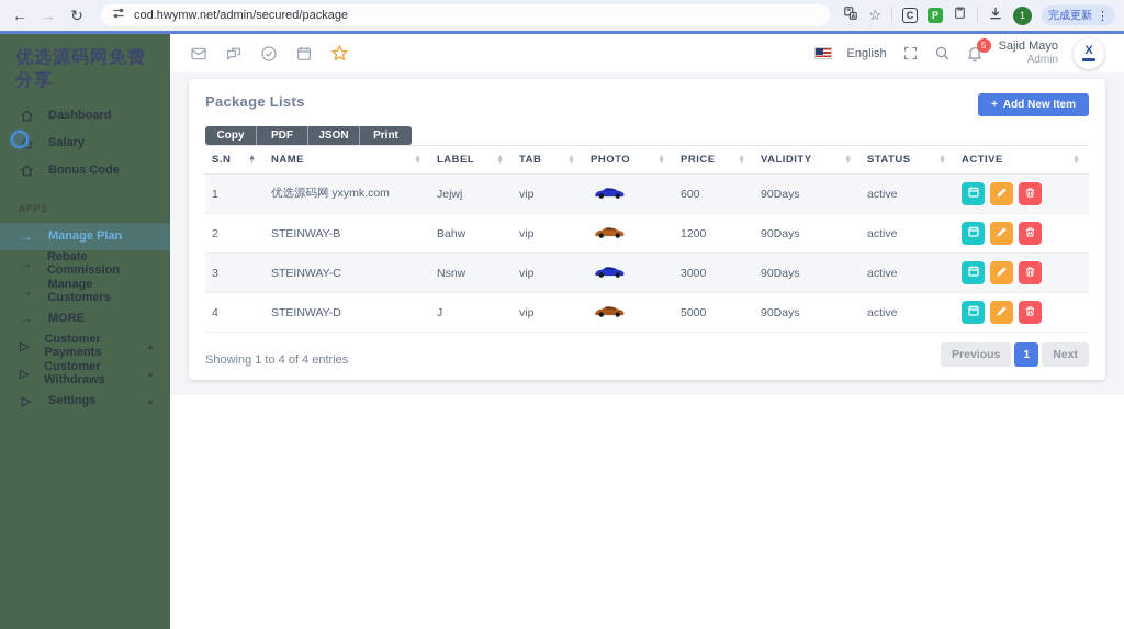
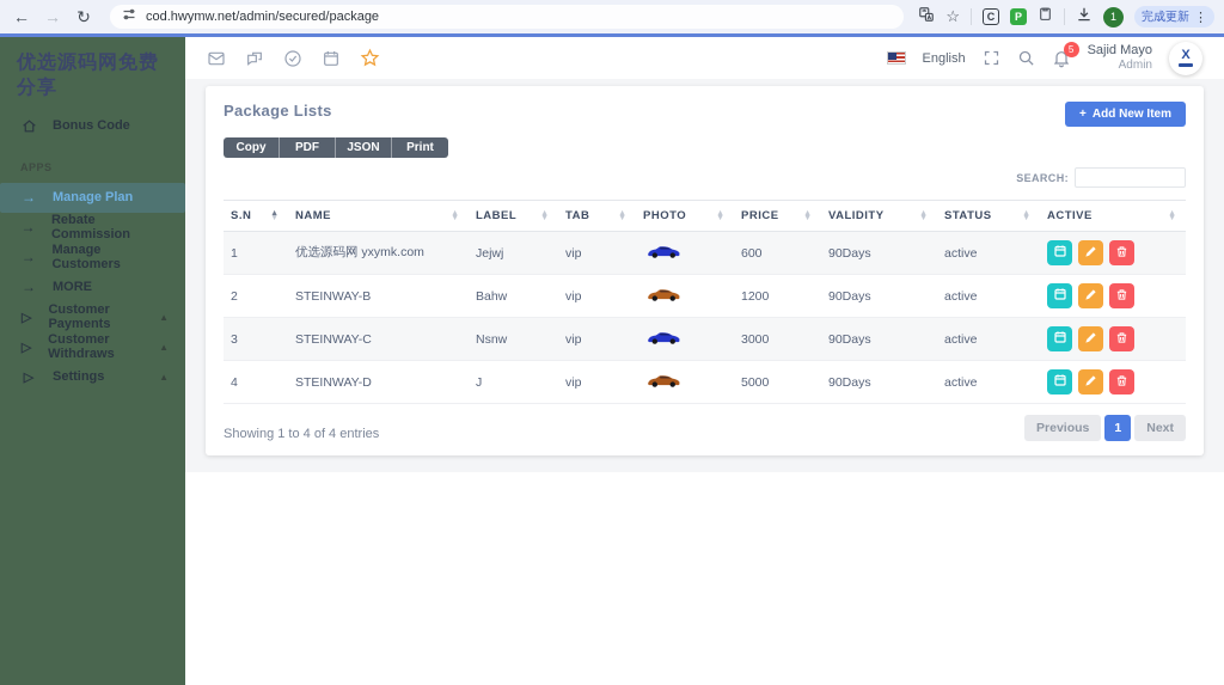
  ←
  →
  ↻
  cod.hwymw.net/admin/secured/package
  ☆
  C
  P
  1
  完成更新
  ⋮
  优选源码网免费分享
- Dashboard
- Salary
  Bonus Code
  APPS
  →
  Manage Plan
  →
  Rebate Commission
  →
  Manage Customers
  →
  MORE
  ▷
  Customer Payments
  ▲
  ▷
  Customer Withdraws
  ▲
  ▷
  Settings
  ▲
  English
  5
  Sajid Mayo
  Admin
  X
  Package Lists
  +
  Add New Item
  Copy
  PDF
  JSON
  Print
+ SEARCH:
  S.N	NAME	LABEL	TAB	PHOTO	PRICE	VALIDITY	STATUS	ACTIVE
  1	优选源码网 yxymk.com	Jejwj	vip		600	90Days	active
  2	STEINWAY-B	Bahw	vip		1200	90Days	active
  3	STEINWAY-C	Nsnw	vip		3000	90Days	active
  4	STEINWAY-D	J	vip		5000	90Days	active
  Showing 1 to 4 of 4 entries
  Previous
  1
  Next
